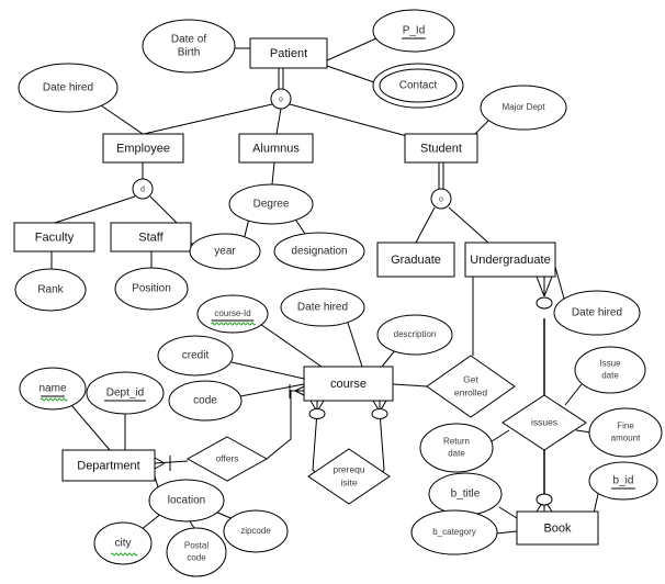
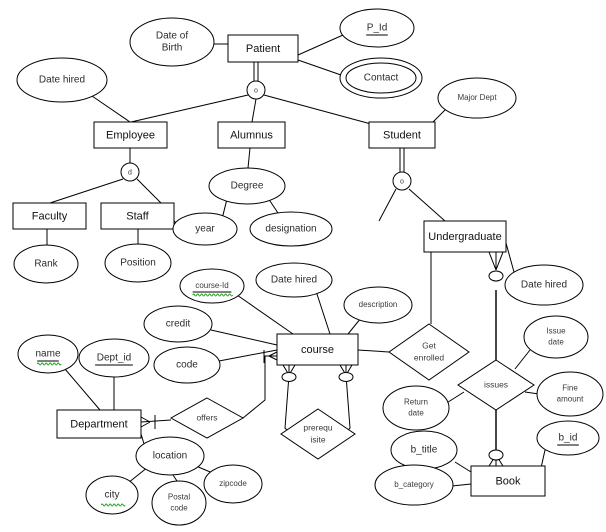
  Patient
  Employee
  Alumnus
  Student
  Faculty
  Staff
- Graduate
  Undergraduate
  course
  Department
  Book
  offers
  prerequ
  isite
  Get
  enrolled
  issues
  Date of
  Birth
  P_Id
  Contact
  Date hired
  Major Dept
  Degree
  year
  designation
  Rank
  Position
  course-Id
  credit
  code
  Date hired
  description
  Date hired
  Issue
  date
  Fine
  amount
  Return
  date
  b_id
  b_title
  b_category
  name
  Dept_id
  location
  city
  Postal
  code
  zipcode
